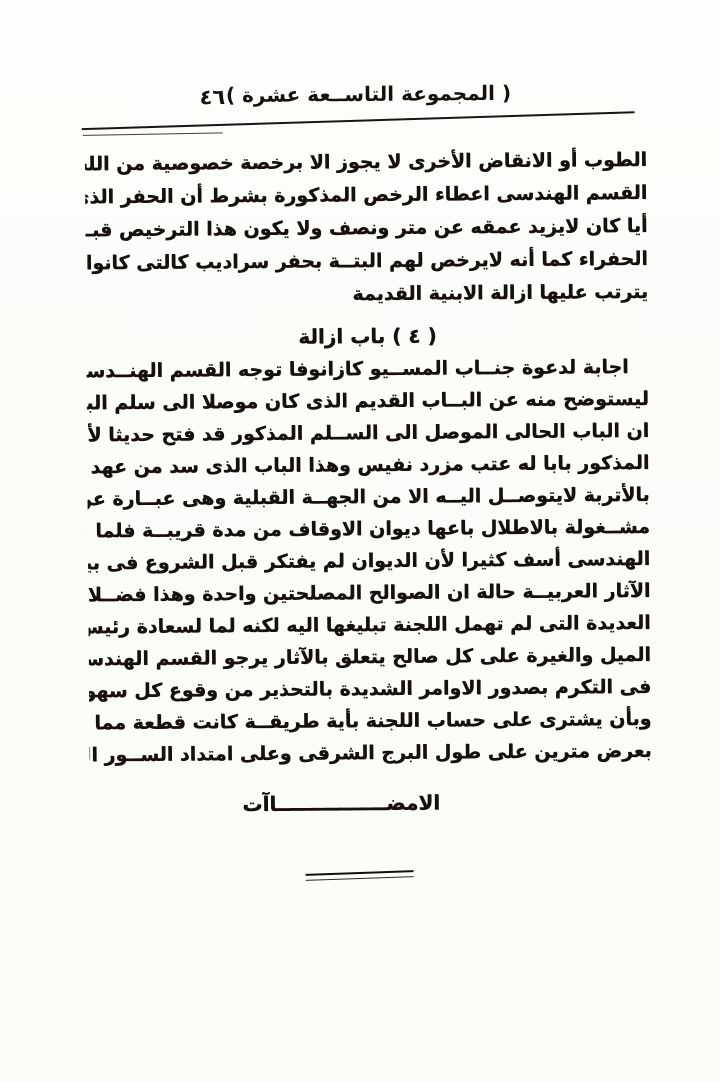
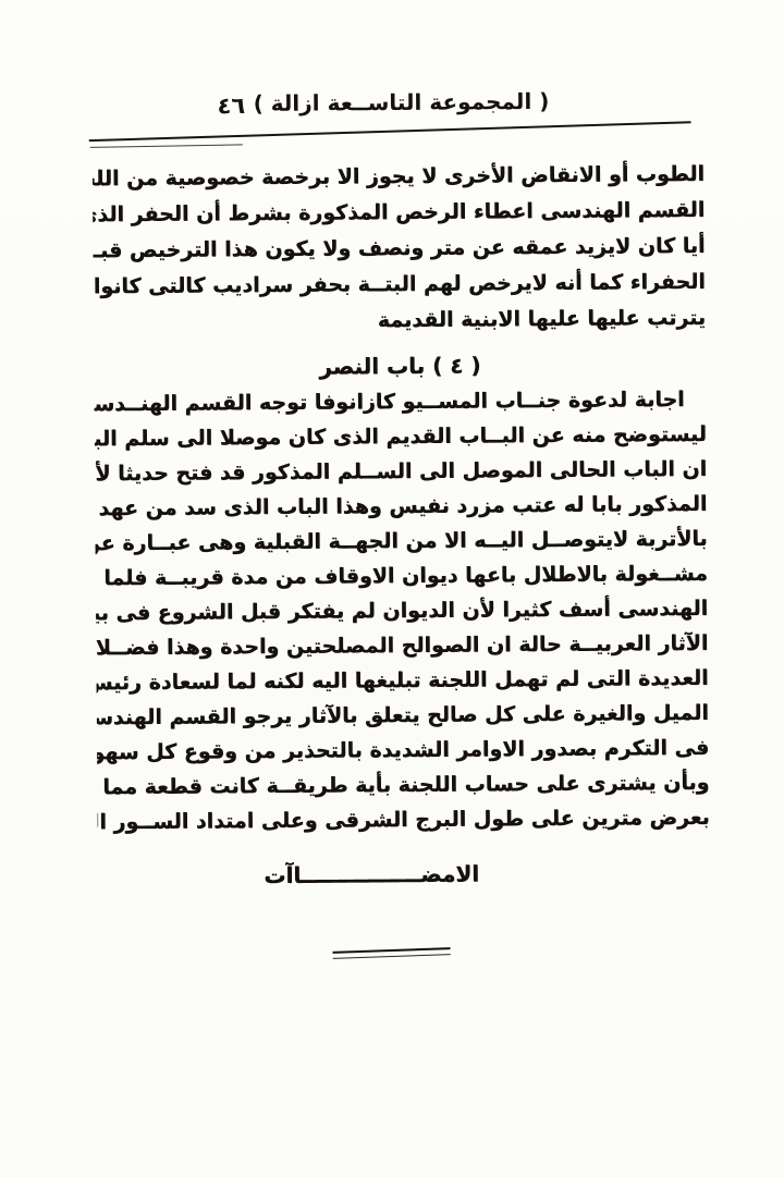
  ٤٦
- ( المجموعة التاســعة عشرة )
+ ( المجموعة التاســعة ازالة )
  الطوب أو الانقاض الأخرى لا يجوز الا برخصة خصوصية من الل
  القسم الهندسى اعطاء الرخص المذكورة بشرط أن الحفر الذ
  أيا كان لايزيد عمقه عن متر ونصف ولا يكون هذا الترخيص قبـ
  الحفراء كما أنه لايرخص لهم البتــة بحفر سراديب كالتى كانوا
- يترتب عليها ازالة الابنية القديمة
+ يترتب عليها عليها الابنية القديمة
- ( ٤ ) باب ازالة
+ ( ٤ ) باب النصر
  اجابة لدعوة جنــاب المســيو كازانوفا توجه القسم الهنــدس
  ليستوضح منه عن البــاب القديم الذى كان موصلا الى سلم الب
  ان الباب الحالى الموصل الى الســلم المذكور قد فتح حديثا لأ
  المذكور بابا له عتب مزرد نفيس وهذا الباب الذى سد من عهد
  بالأتربة لايتوصــل اليــه الا من الجهــة القبلية وهى عبــارة ع
  مشــغولة بالاطلال باعها ديوان الاوقاف من مدة قريبــة فلما
  الهندسى أسف كثيرا لأن الديوان لم يفتكر قبل الشروع فى بي
  الآثار العربيــة حالة ان الصوالح المصلحتين واحدة وهذا فضــلا
  العديدة التى لم تهمل اللجنة تبليغها اليه لكنه لما لسعادة رئيس
  الميل والغيرة على كل صالح يتعلق بالآثار يرجو القسم الهندس
  فى التكرم بصدور الاوامر الشديدة بالتحذير من وقوع كل سهو
  وبأن يشترى على حساب اللجنة بأية طريقــة كانت قطعة مما
  بعرض مترين على طول البرج الشرقى وعلى امتداد الســور ا
  الامضــــــــــــــــاآت
